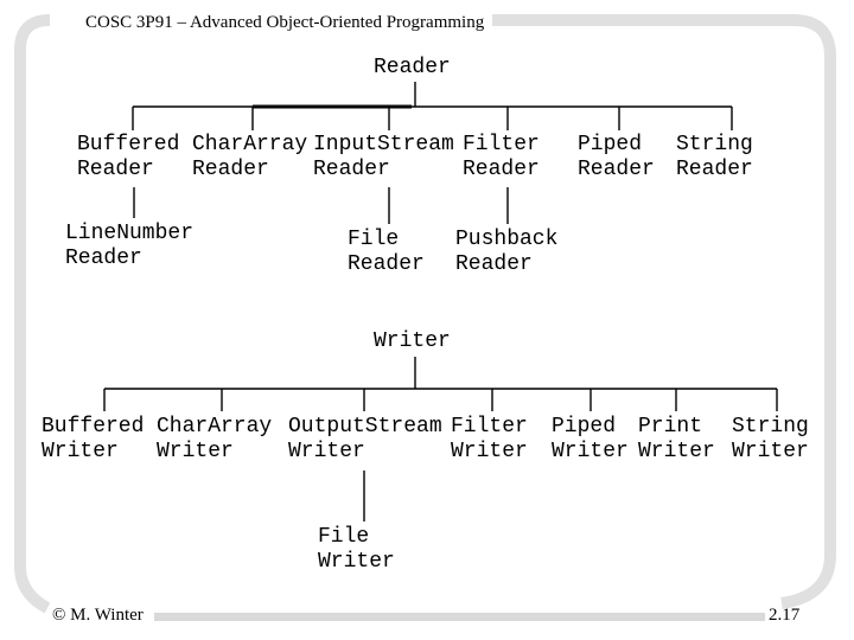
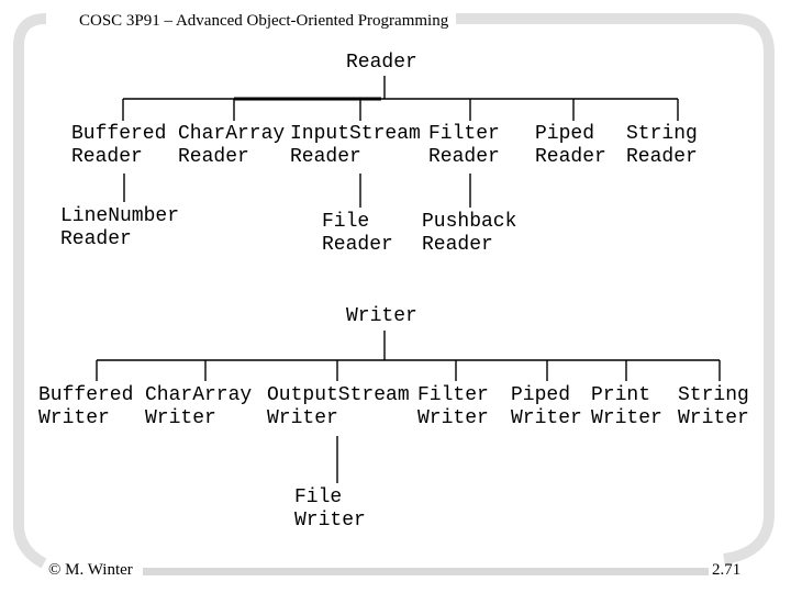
  COSC 3P91 – Advanced Object-Oriented Programming
  Reader
  Buffered
  Reader
  CharArray
  Reader
  InputStream
  Reader
  Filter
  Reader
  Piped
  Reader
  String
  Reader
  LineNumber
  Reader
  File
  Reader
  Pushback
  Reader
  Writer
  Buffered
  Writer
  CharArray
  Writer
  OutputStream
  Writer
  Filter
  Writer
  Piped
  Writer
  Print
  Writer
  String
  Writer
  File
  Writer
  © M. Winter
- 2.17
+ 2.71
